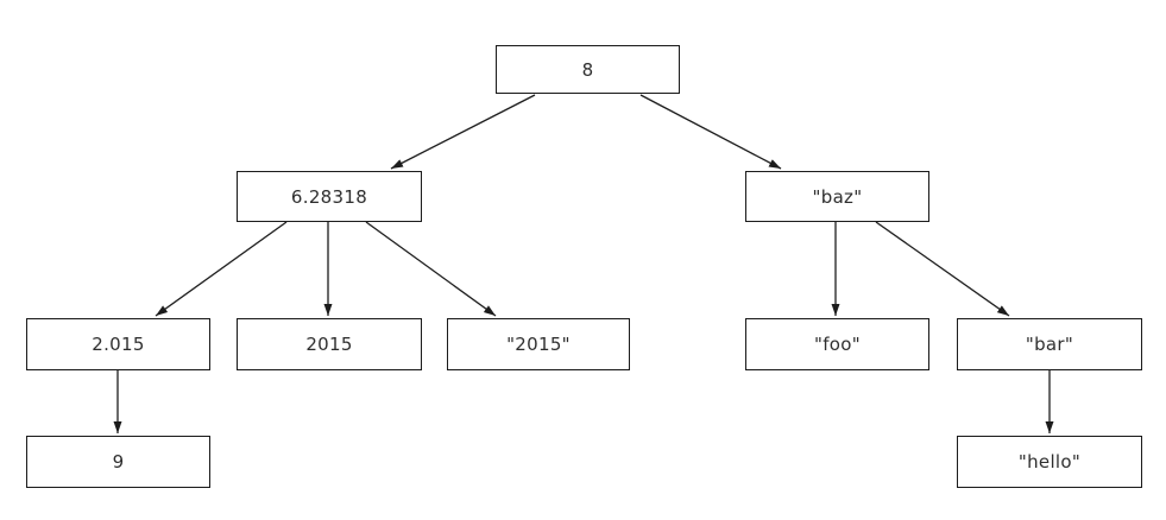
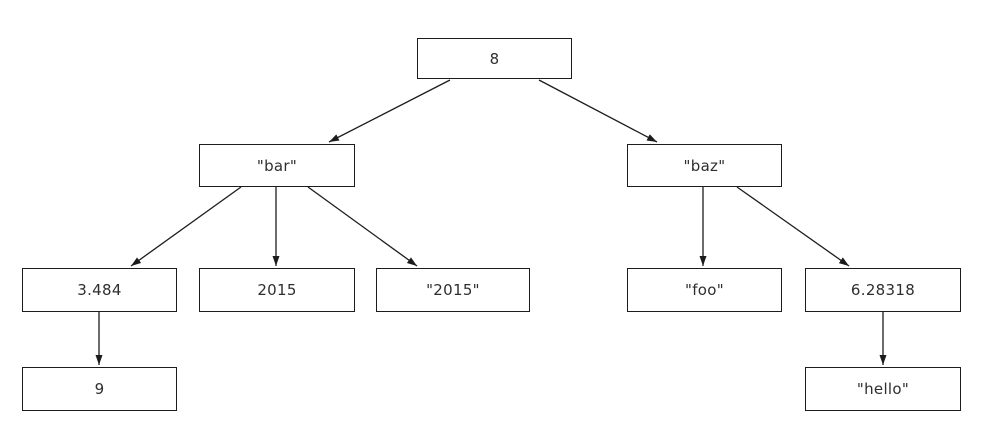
  8
- 6.28318
+ "bar"
  "baz"
- 2.015
+ 3.484
  2015
  "2015"
  "foo"
- "bar"
+ 6.28318
  9
  "hello"
